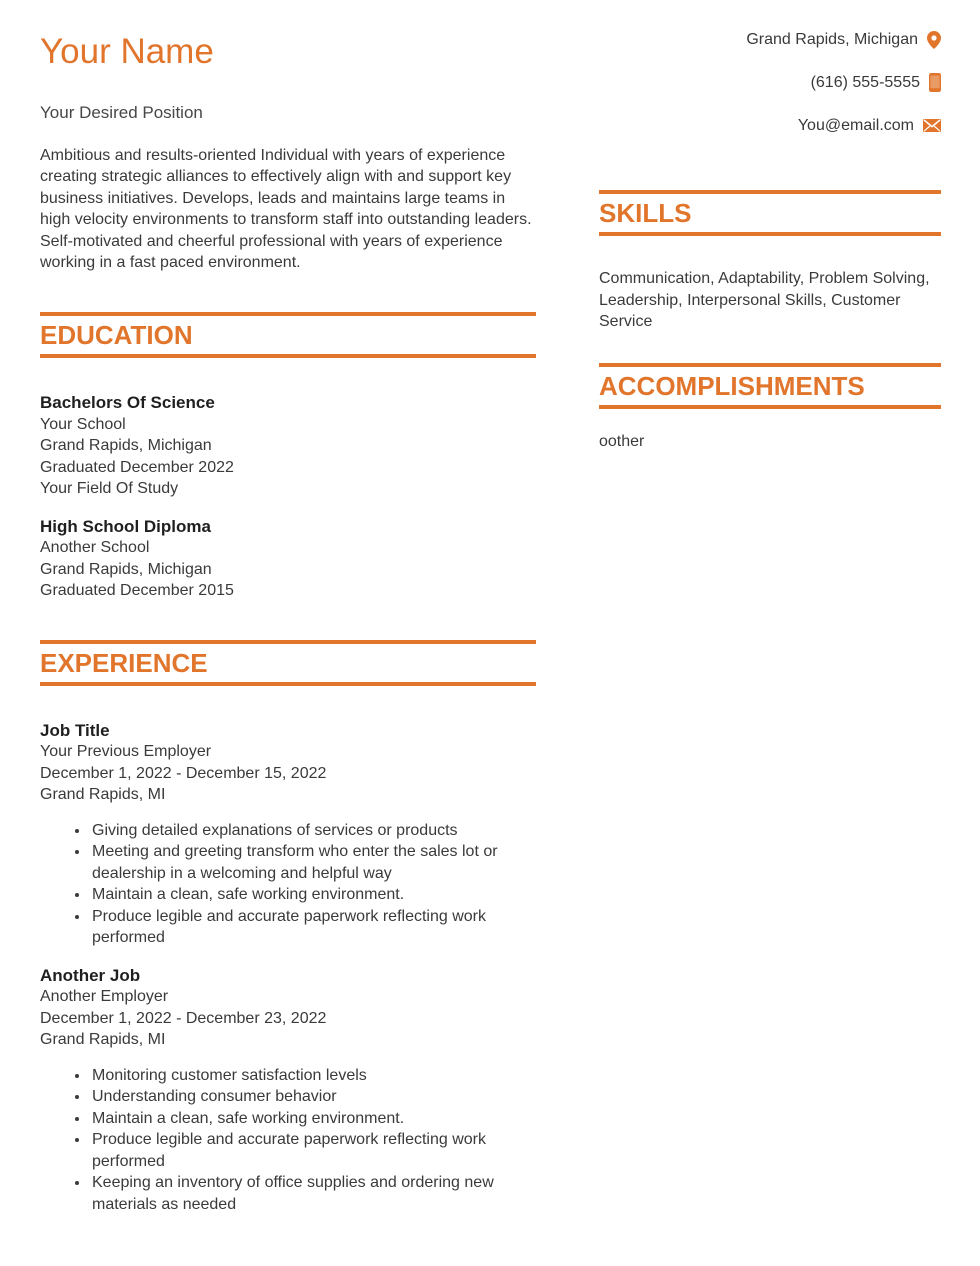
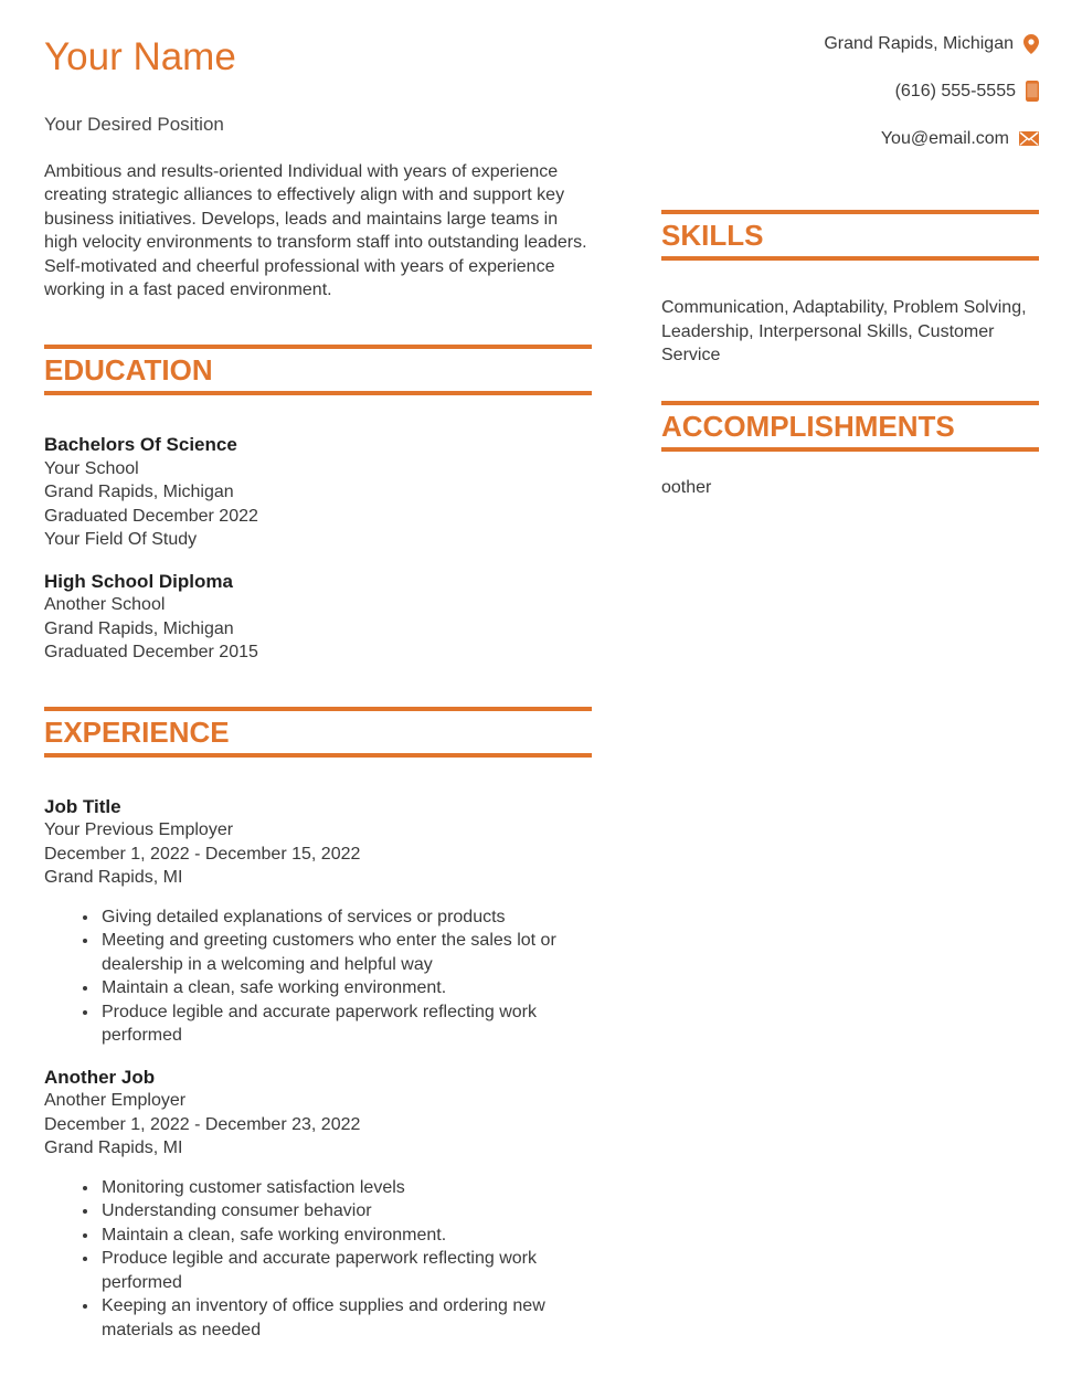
  Your Name
  Your Desired Position
  Ambitious and results-oriented Individual with years of experience creating strategic alliances to effectively align with and support key business initiatives. Develops, leads and maintains large teams in high velocity environments to transform staff into outstanding leaders. Self-motivated and cheerful professional with years of experience working in a fast paced environment.
  EDUCATION
  Bachelors Of Science
  Your School
  Grand Rapids, Michigan
  Graduated December 2022
  Your Field Of Study
  High School Diploma
  Another School
  Grand Rapids, Michigan
  Graduated December 2015
  EXPERIENCE
  Job Title
  Your Previous Employer
  December 1, 2022 - December 15, 2022
  Grand Rapids, MI
  Giving detailed explanations of services or products
- Meeting and greeting transform who enter the sales lot or dealership in a welcoming and helpful way
+ Meeting and greeting customers who enter the sales lot or dealership in a welcoming and helpful way
  Maintain a clean, safe working environment.
  Produce legible and accurate paperwork reflecting work performed
  Another Job
  Another Employer
  December 1, 2022 - December 23, 2022
  Grand Rapids, MI
  Monitoring customer satisfaction levels
  Understanding consumer behavior
  Maintain a clean, safe working environment.
  Produce legible and accurate paperwork reflecting work performed
  Keeping an inventory of office supplies and ordering new materials as needed
  Grand Rapids, Michigan
  (616) 555-5555
  You@email.com
  SKILLS
  Communication, Adaptability, Problem Solving, Leadership, Interpersonal Skills, Customer Service
  ACCOMPLISHMENTS
  oother
